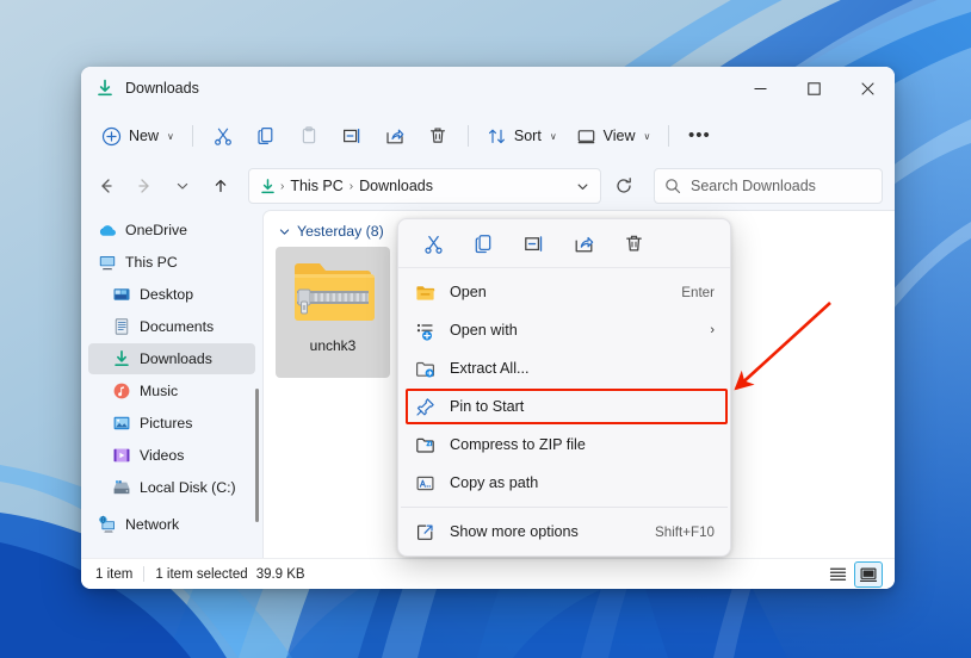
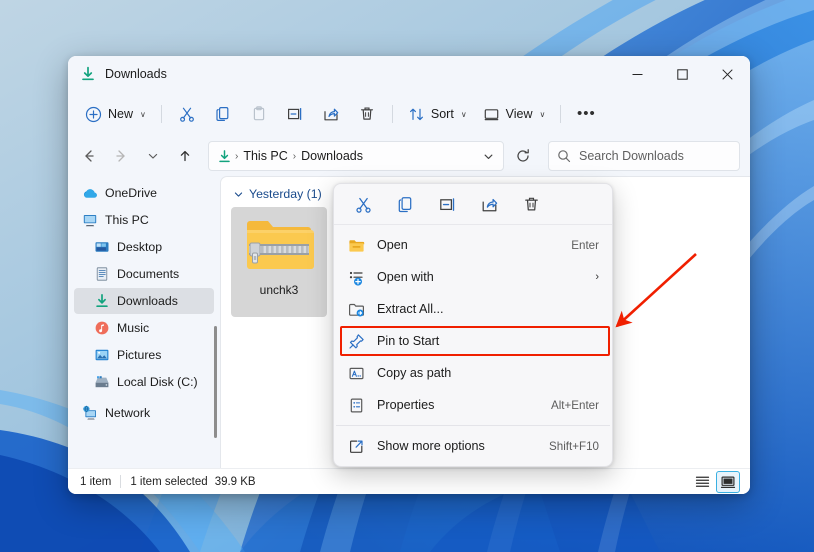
  Downloads
  New
  ∨
  Sort
  ∨
  View
  ∨
  •••
  ›
  This PC
  ›
  Downloads
  Search Downloads
  OneDrive
  This PC
  Desktop
  Documents
  Downloads
  Music
  Pictures
- Videos
  Local Disk (C:)
  Network
- Yesterday (8)
+ Yesterday (1)
  unchk3
  1 item
  1 item selected
  39.9 KB
  Open
  Enter
  Open with
  ›
  Extract All...
  Pin to Start
- Compress to ZIP file
  Copy as path
+ Properties
+ Alt+Enter
  Show more options
  Shift+F10
